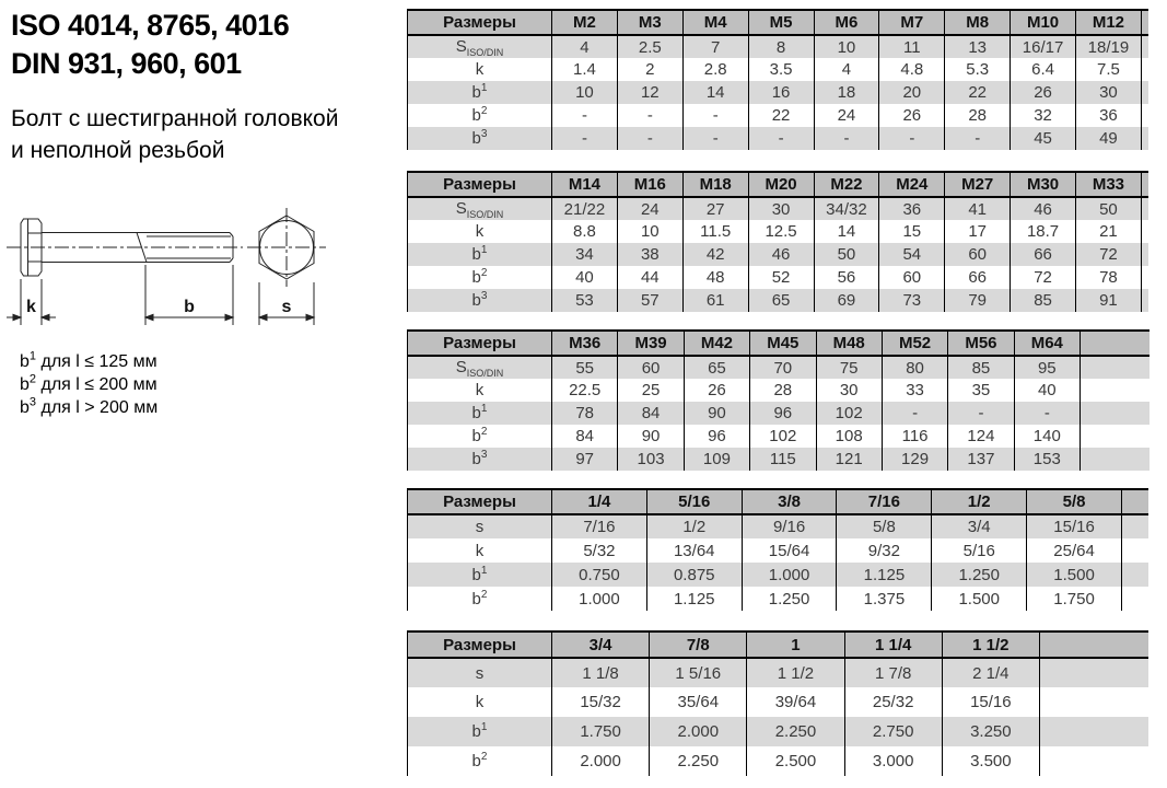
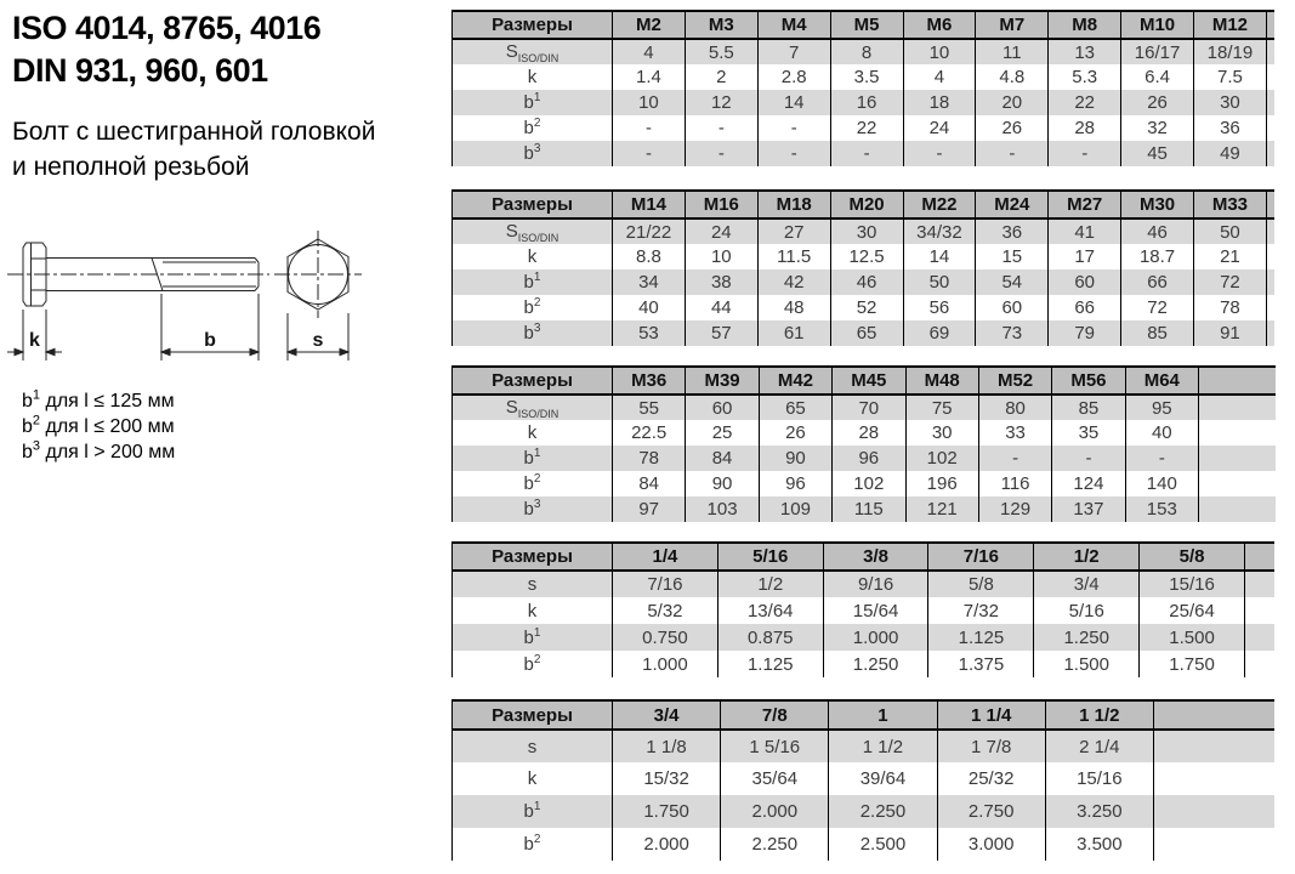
  ISO 4014, 8765, 4016
  DIN 931, 960, 601
  Болт с шестигранной головкой
  и неполной резьбой
  k
  b
  s
  b1 для l ≤ 125 мм
  b2 для l ≤ 200 мм
  b3 для l > 200 мм
  Размеры	M2	M3	M4	M5	M6	M7	M8	M10	M12
- SISO/DIN	4	2.5	7	8	10	11	13	16/17	18/19
+ SISO/DIN	4	5.5	7	8	10	11	13	16/17	18/19
  k	1.4	2	2.8	3.5	4	4.8	5.3	6.4	7.5
  b1	10	12	14	16	18	20	22	26	30
  b2	-	-	-	22	24	26	28	32	36
  b3	-	-	-	-	-	-	-	45	49
  Размеры	M14	M16	M18	M20	M22	M24	M27	M30	M33
  SISO/DIN	21/22	24	27	30	34/32	36	41	46	50
  k	8.8	10	11.5	12.5	14	15	17	18.7	21
  b1	34	38	42	46	50	54	60	66	72
  b2	40	44	48	52	56	60	66	72	78
  b3	53	57	61	65	69	73	79	85	91
  Размеры	M36	M39	M42	M45	M48	M52	M56	M64
  SISO/DIN	55	60	65	70	75	80	85	95
  k	22.5	25	26	28	30	33	35	40
  b1	78	84	90	96	102	-	-	-
- b2	84	90	96	102	108	116	124	140
+ b2	84	90	96	102	196	116	124	140
  b3	97	103	109	115	121	129	137	153
  Размеры	1/4	5/16	3/8	7/16	1/2	5/8
  s	7/16	1/2	9/16	5/8	3/4	15/16
- k	5/32	13/64	15/64	9/32	5/16	25/64
+ k	5/32	13/64	15/64	7/32	5/16	25/64
  b1	0.750	0.875	1.000	1.125	1.250	1.500
  b2	1.000	1.125	1.250	1.375	1.500	1.750
  Размеры	3/4	7/8	1	1 1/4	1 1/2
  s	1 1/8	1 5/16	1 1/2	1 7/8	2 1/4
  k	15/32	35/64	39/64	25/32	15/16
  b1	1.750	2.000	2.250	2.750	3.250
  b2	2.000	2.250	2.500	3.000	3.500
